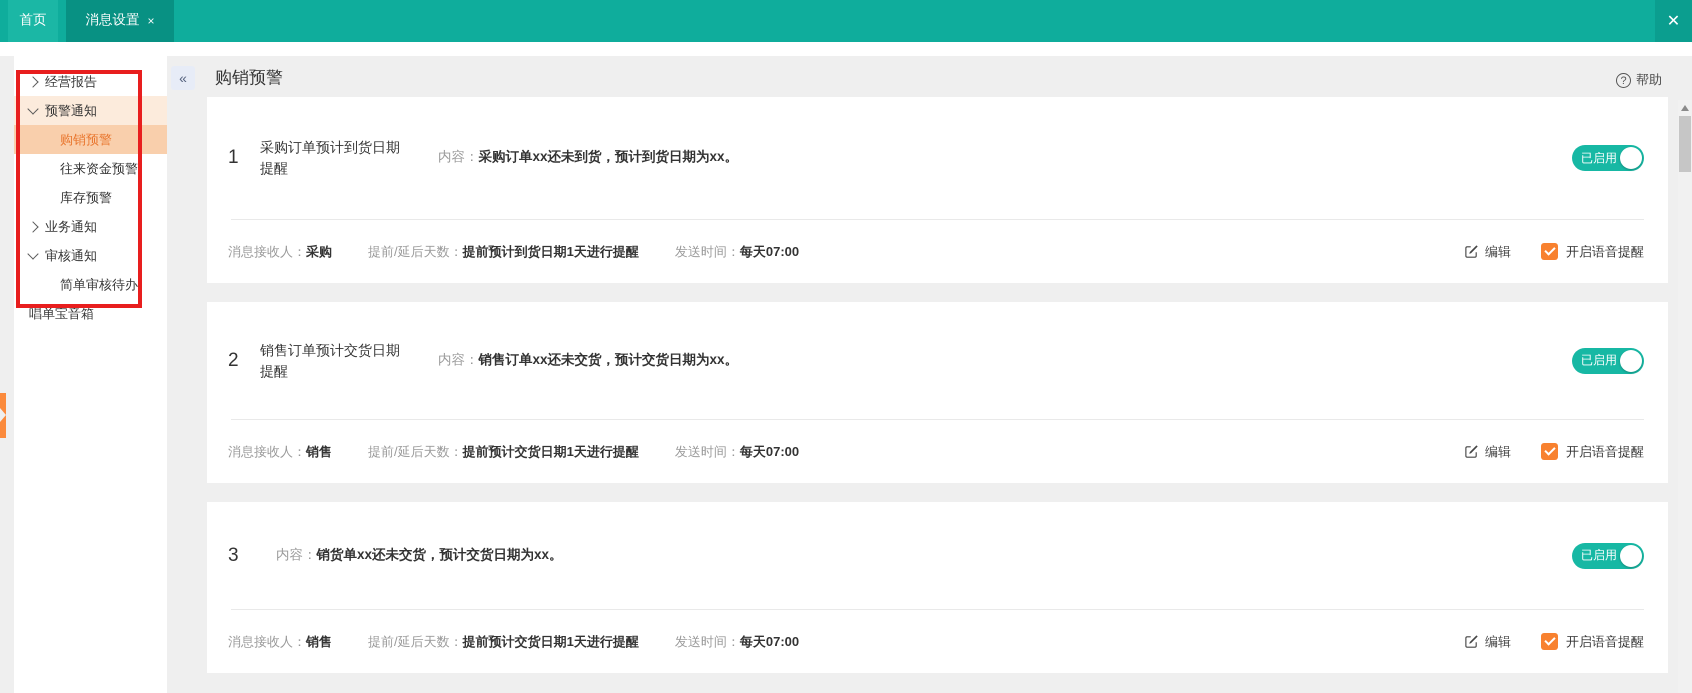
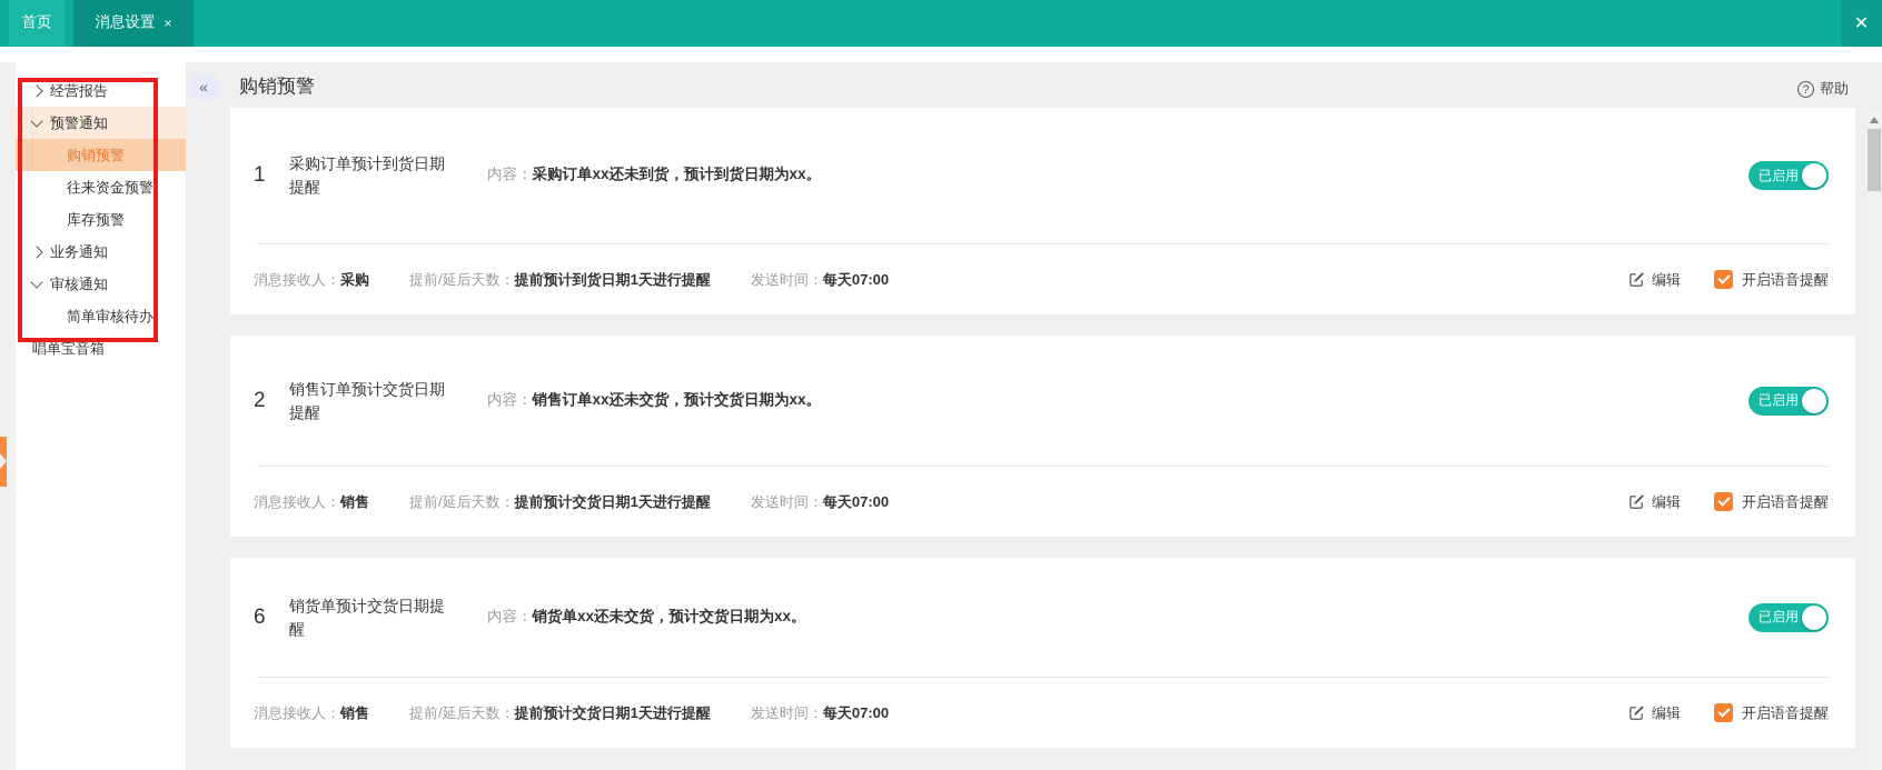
  首页
  消息设置
  ×
  ✕
  经营报告
  预警通知
  购销预警
  往来资金预警
  库存预警
  业务通知
  审核通知
  简单审核待办
  唱单宝音箱
  «
  购销预警
  ?
  帮助
  1
  采购订单预计到货日期提醒
  内容：采购订单xx还未到货，预计到货日期为xx。
  已启用
  消息接收人：
  采购
  提前/延后天数：
  提前预计到货日期1天进行提醒
  发送时间：
  每天07:00
  编辑
  开启语音提醒
  2
  销售订单预计交货日期提醒
  内容：销售订单xx还未交货，预计交货日期为xx。
  已启用
  消息接收人：
  销售
  提前/延后天数：
  提前预计交货日期1天进行提醒
  发送时间：
  每天07:00
  编辑
  开启语音提醒
- 3
+ 6
+ 销货单预计交货日期提醒
  内容：销货单xx还未交货，预计交货日期为xx。
  已启用
  消息接收人：
  销售
  提前/延后天数：
  提前预计交货日期1天进行提醒
  发送时间：
  每天07:00
  编辑
  开启语音提醒
